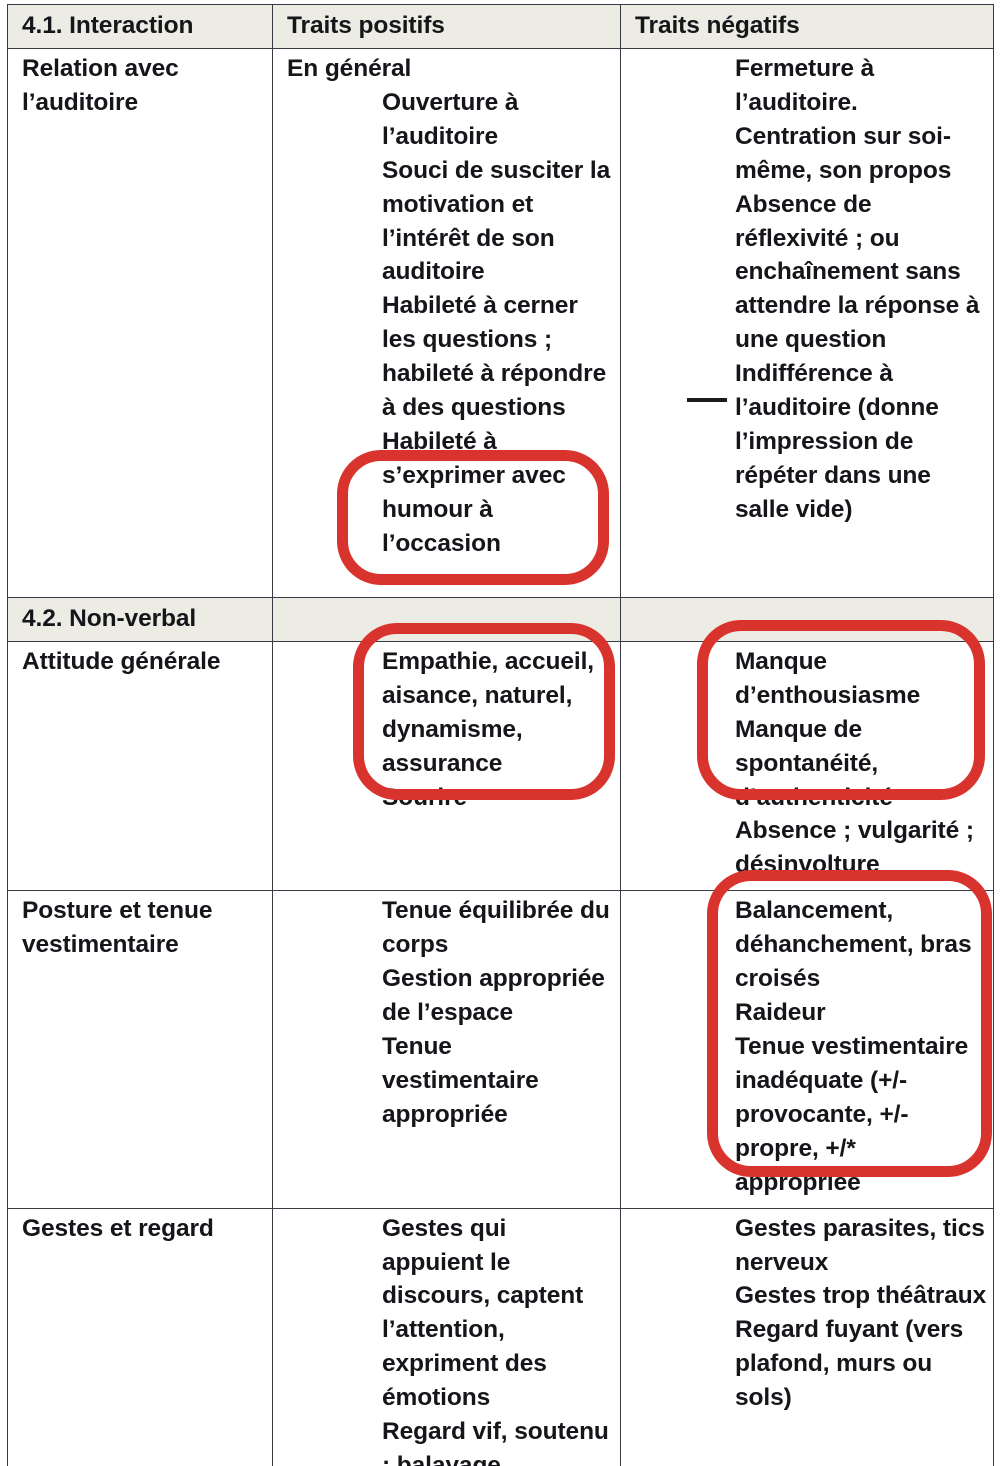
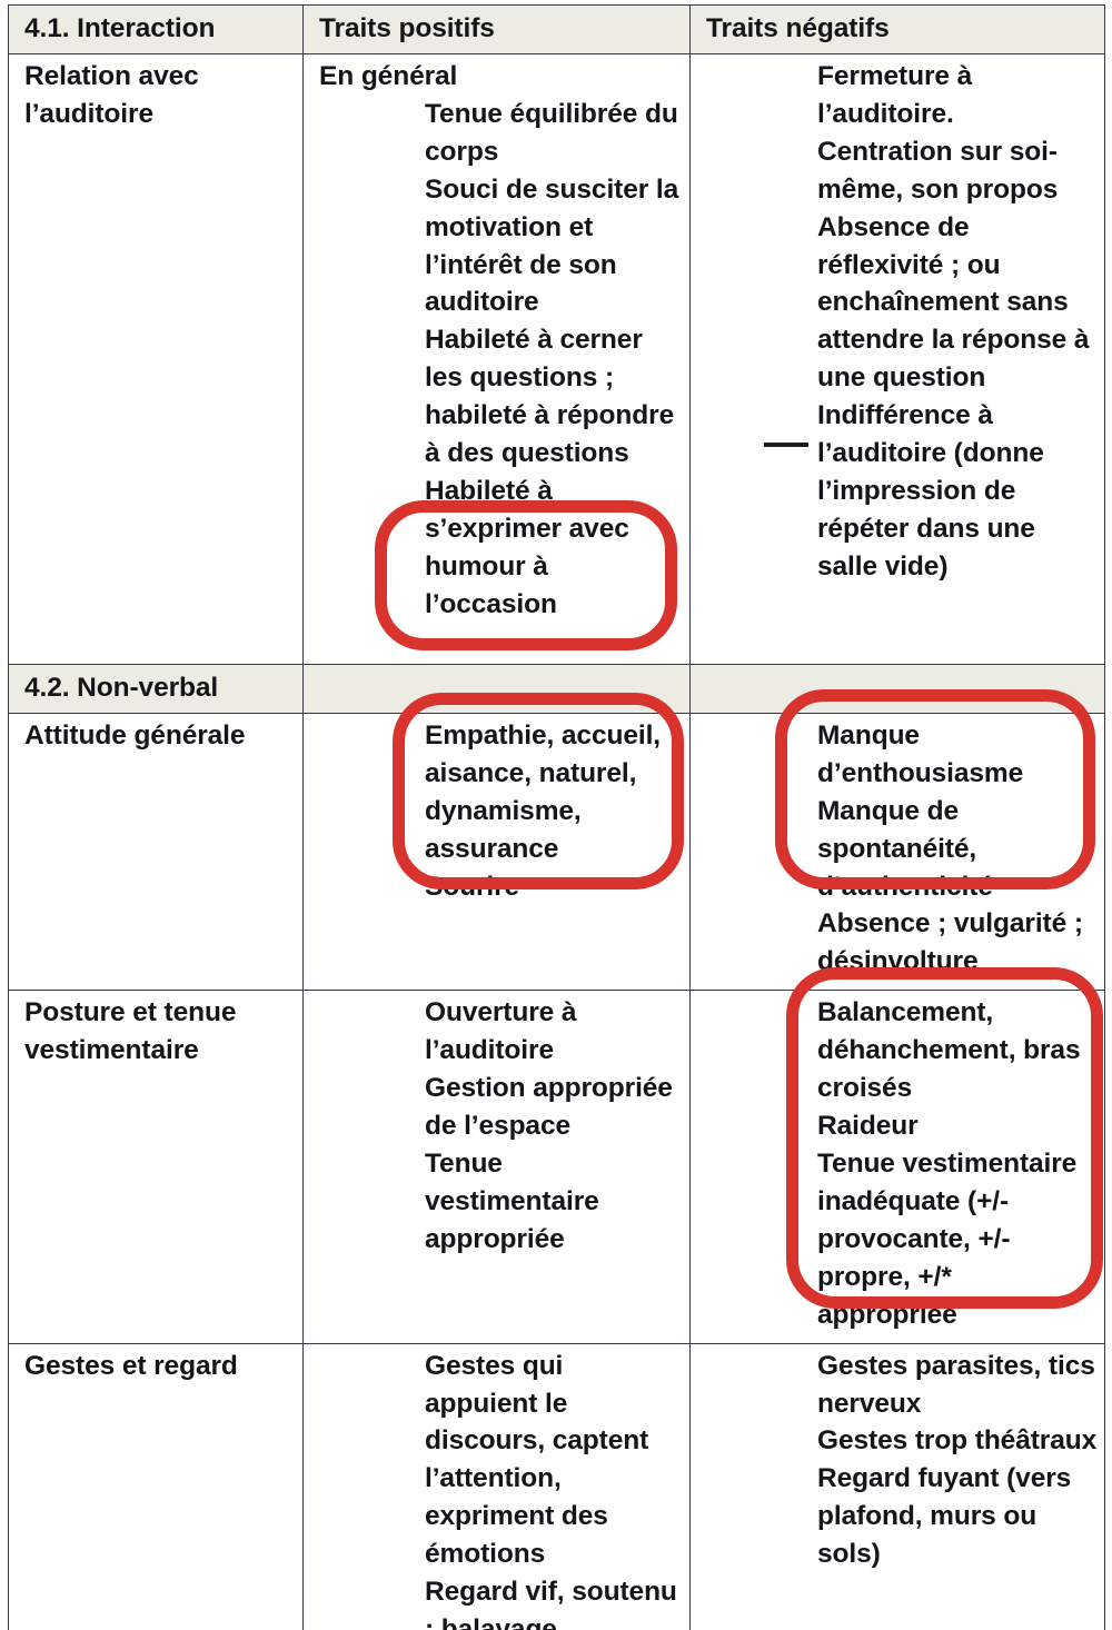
  4.1. Interaction	Traits positifs	Traits négatifs
- Relation avec l’auditoire	En général Ouverture à l’auditoire Souci de susciter la motivation et l’intérêt de son auditoire Habileté à cerner les questions ; habileté à répondre à des questions Habileté à s’exprimer avec humour à l’occasion	Fermeture à l’auditoire. Centration sur soi-même, son propos Absence de réflexivité ; ou enchaînement sans attendre la réponse à une question Indifférence à l’auditoire (donne l’impression de répéter dans une salle vide)
+ Relation avec l’auditoire	En général Tenue équilibrée du corps Souci de susciter la motivation et l’intérêt de son auditoire Habileté à cerner les questions ; habileté à répondre à des questions Habileté à s’exprimer avec humour à l’occasion	Fermeture à l’auditoire. Centration sur soi-même, son propos Absence de réflexivité ; ou enchaînement sans attendre la réponse à une question Indifférence à l’auditoire (donne l’impression de répéter dans une salle vide)
  4.2. Non-verbal
  Attitude générale	Empathie, accueil, aisance, naturel, dynamisme, assurance Sourire	Manque d’enthousiasme Manque de spontanéité, d’authenticité Absence ; vulgarité ; désinvolture
- Posture et tenue vestimentaire	Tenue équilibrée du corps Gestion appropriée de l’espace Tenue vestimentaire appropriée	Balancement, déhanchement, bras croisés Raideur Tenue vestimentaire inadéquate (+/- provocante, +/- propre, +/* appropriée
+ Posture et tenue vestimentaire	Ouverture à l’auditoire Gestion appropriée de l’espace Tenue vestimentaire appropriée	Balancement, déhanchement, bras croisés Raideur Tenue vestimentaire inadéquate (+/- provocante, +/- propre, +/* appropriée
  Gestes et regard	Gestes qui appuient le discours, captent l’attention, expriment des émotions Regard vif, soutenu	Gestes parasites, tics nerveux Gestes trop théâtraux Regard fuyant (vers plafond, murs ou sols)
